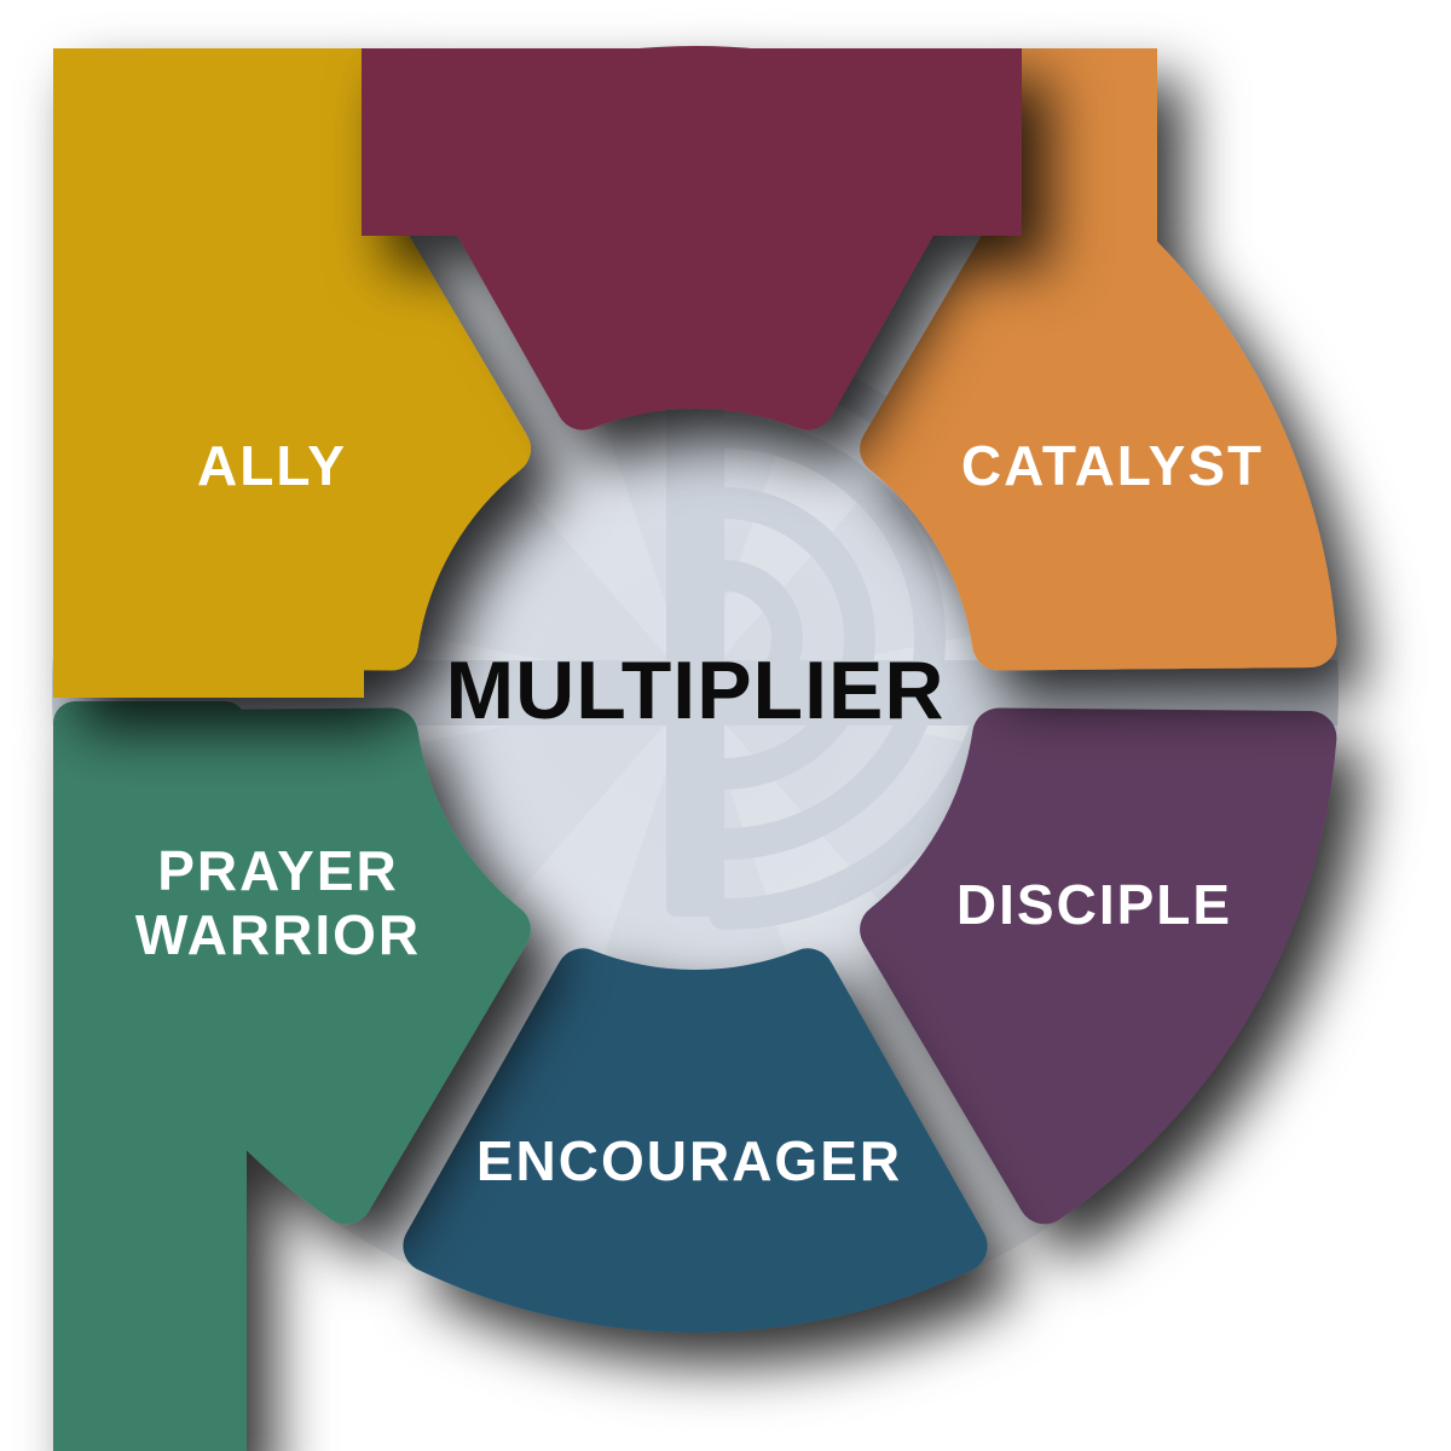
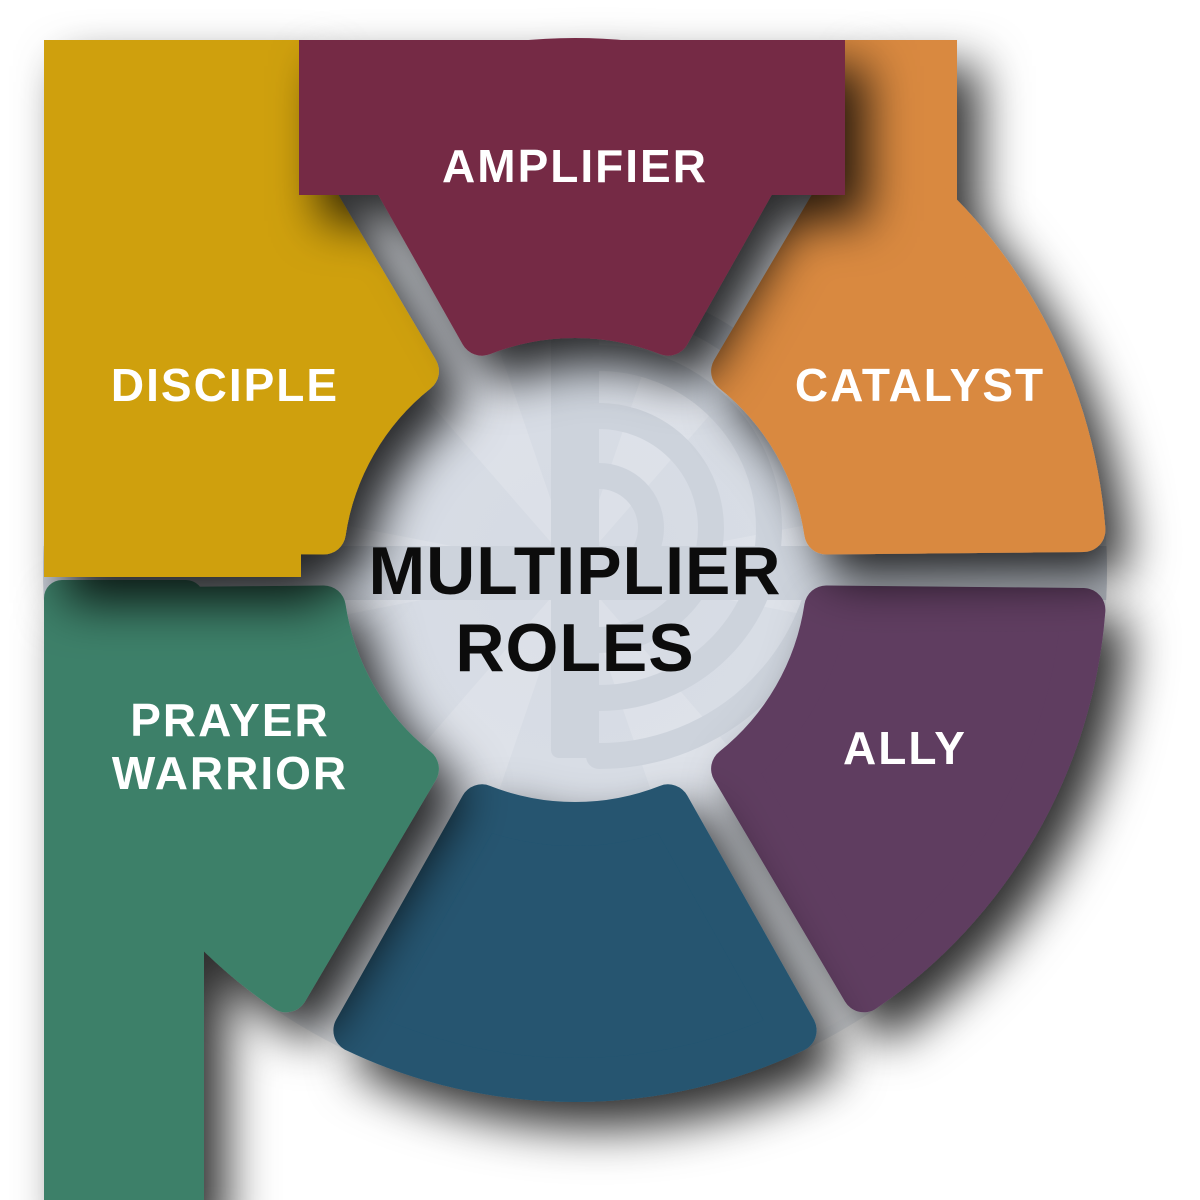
+ AMPLIFIER
  CATALYST
- DISCIPLE
+ ALLY
- ENCOURAGER
  PRAYER
  WARRIOR
- ALLY
+ DISCIPLE
  MULTIPLIER
+ ROLES
